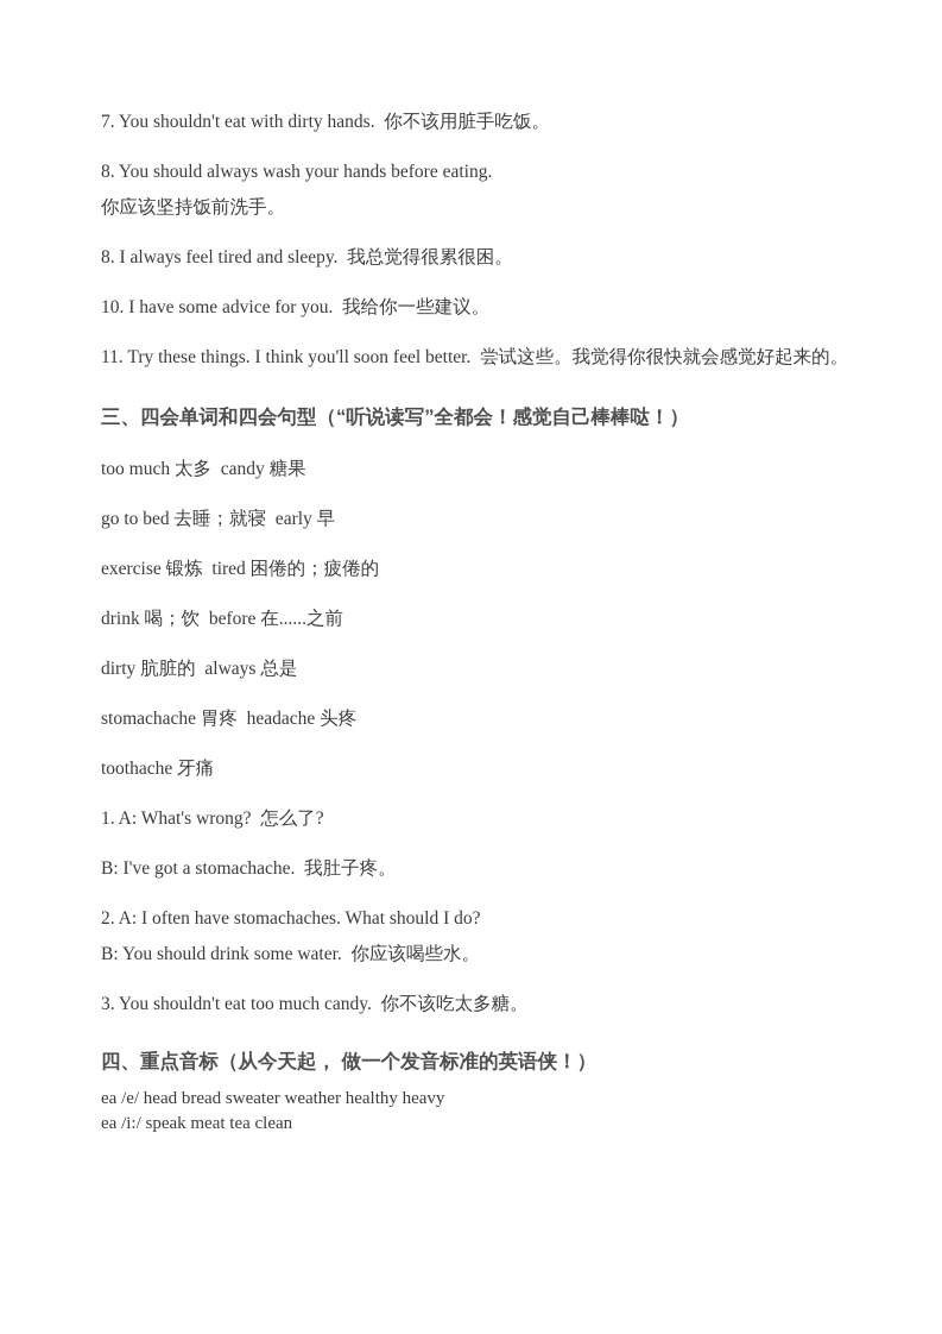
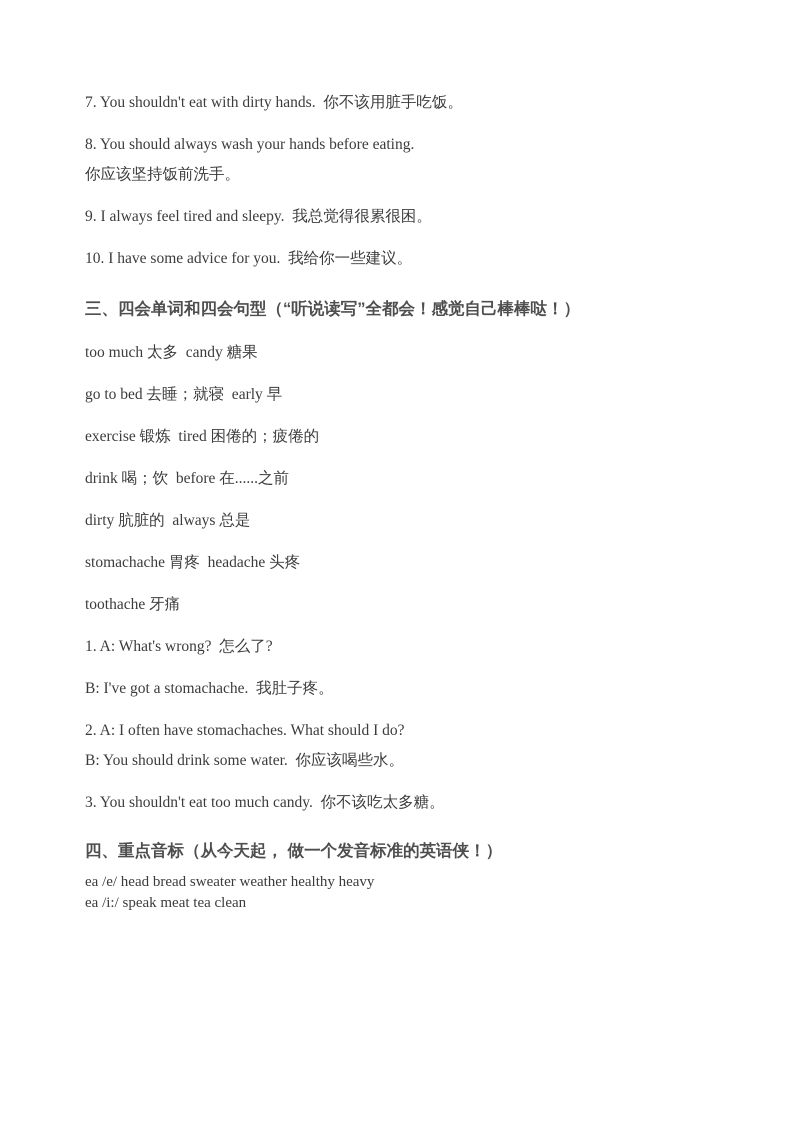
  7. You shouldn't eat with dirty hands. 你不该用脏手吃饭。
  8. You should always wash your hands before eating.
  你应该坚持饭前洗手。
- 8. I always feel tired and sleepy. 我总觉得很累很困。
+ 9. I always feel tired and sleepy. 我总觉得很累很困。
  10. I have some advice for you. 我给你一些建议。
- 11. Try these things. I think you'll soon feel better. 尝试这些。我觉得你很快就会感觉好起来的。
  三、四会单词和四会句型（“听说读写”全都会！感觉自己棒棒哒！）
  too much 太多 candy 糖果
  go to bed 去睡；就寝 early 早
  exercise 锻炼 tired 困倦的；疲倦的
  drink 喝；饮 before 在......之前
  dirty 肮脏的 always 总是
  stomachache 胃疼 headache 头疼
  toothache 牙痛
  1. A: What's wrong? 怎么了?
  B: I've got a stomachache. 我肚子疼。
  2. A: I often have stomachaches. What should I do?
  B: You should drink some water. 你应该喝些水。
  3. You shouldn't eat too much candy. 你不该吃太多糖。
  四、重点音标（从今天起， 做一个发音标准的英语侠！）
  ea /e/ head bread sweater weather healthy heavy
  ea /i:/ speak meat tea clean
